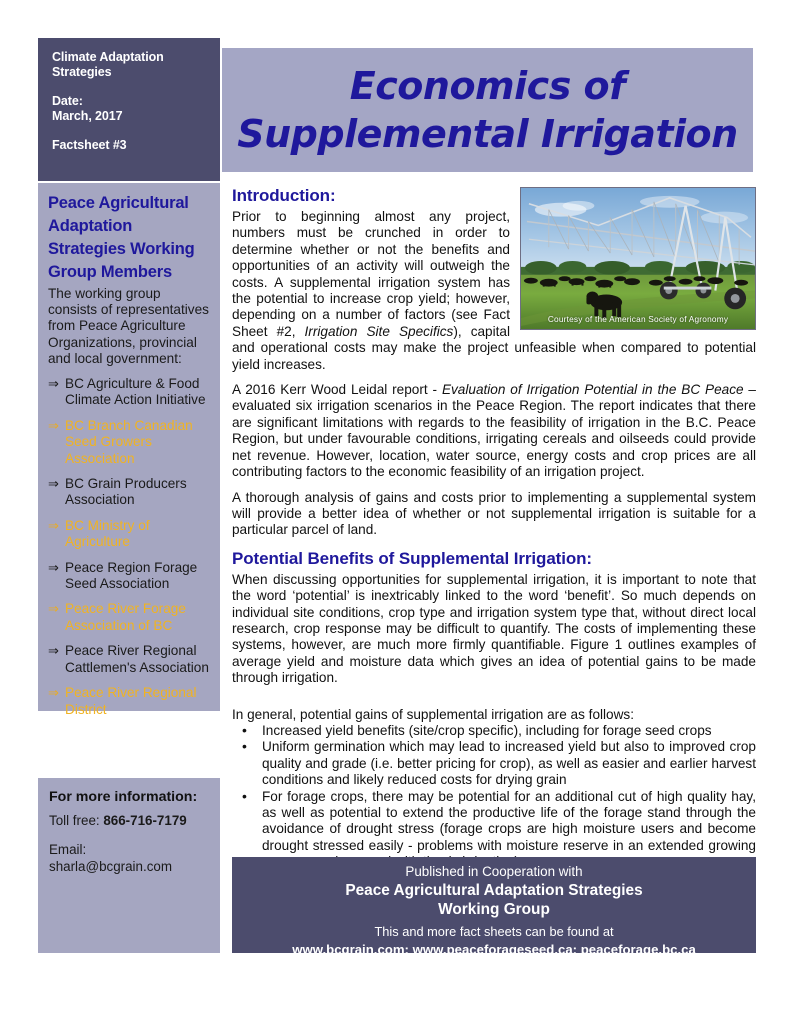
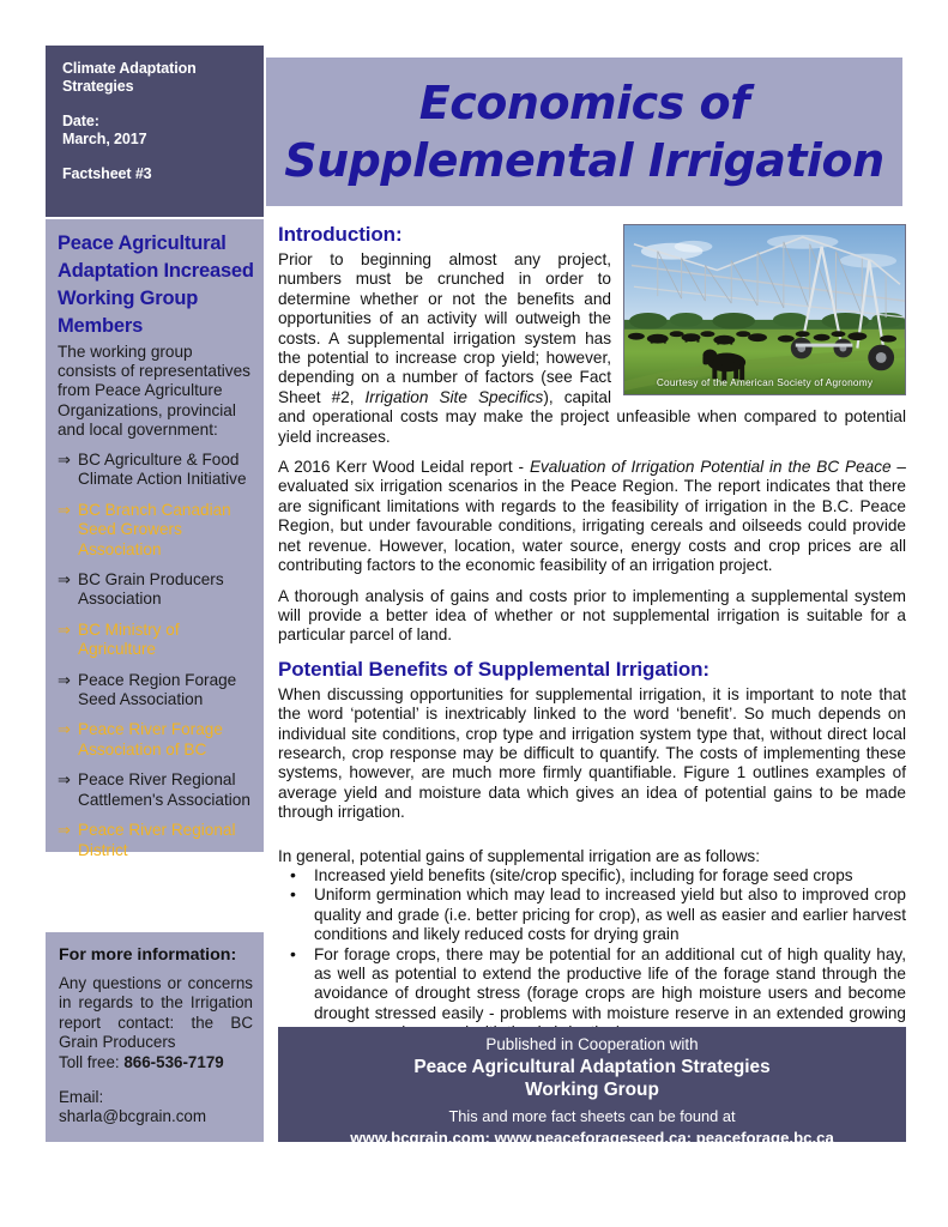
  Climate Adaptation
  Strategies
  Date:
  March, 2017
  Factsheet #3
  Economics of
  Supplemental Irrigation
- Peace Agricultural Adaptation Strategies Working Group Members
+ Peace Agricultural Adaptation Increased Working Group Members
  The working group consists of representatives from Peace Agriculture Organizations, provincial and local government:
  ⇒
  BC Agriculture & Food Climate Action Initiative
  ⇒
  BC Branch Canadian Seed Growers Association
  ⇒
  BC Grain Producers Association
  ⇒
  BC Ministry of Agriculture
  ⇒
  Peace Region Forage Seed Association
  ⇒
  Peace River Forage Association of BC
  ⇒
  Peace River Regional Cattlemen's Association
  ⇒
  Peace River Regional District
  For more information:
+ Any questions or concerns in regards to the Irrigation report contact: the BC Grain Producers
- Toll free: 866-716-7179
+ Toll free: 866-536-7179
  Email:
  sharla@bcgrain.com
  Courtesy of the American Society of Agronomy
  Introduction:
  Prior to beginning almost any project, numbers must be crunched in order to determine whether or not the benefits and opportunities of an activity will outweigh the costs. A supplemental irrigation system has the potential to increase crop yield; however, depending on a number of factors (see Fact Sheet #2, Irrigation Site Specifics), capital and operational costs may make the project unfeasible when compared to potential yield increases.
  A 2016 Kerr Wood Leidal report - Evaluation of Irrigation Potential in the BC Peace – evaluated six irrigation scenarios in the Peace Region. The report indicates that there are significant limitations with regards to the feasibility of irrigation in the B.C. Peace Region, but under favourable conditions, irrigating cereals and oilseeds could provide net revenue. However, location, water source, energy costs and crop prices are all contributing factors to the economic feasibility of an irrigation project.
  A thorough analysis of gains and costs prior to implementing a supplemental system will provide a better idea of whether or not supplemental irrigation is suitable for a particular parcel of land.
  Potential Benefits of Supplemental Irrigation:
  When discussing opportunities for supplemental irrigation, it is important to note that the word ‘potential’ is inextricably linked to the word ‘benefit’. So much depends on individual site conditions, crop type and irrigation system type that, without direct local research, crop response may be difficult to quantify. The costs of implementing these systems, however, are much more firmly quantifiable. Figure 1 outlines examples of average yield and moisture data which gives an idea of potential gains to be made through irrigation.
  In general, potential gains of supplemental irrigation are as follows:
  Increased yield benefits (site/crop specific), including for forage seed crops
  Uniform germination which may lead to increased yield but also to improved crop quality and grade (i.e. better pricing for crop), as well as easier and earlier harvest conditions and likely reduced costs for drying grain
  For forage crops, there may be potential for an additional cut of high quality hay, as well as potential to extend the productive life of the forage stand through the avoidance of drought stress (forage crops are high moisture users and become drought stressed easily - problems with moisture reserve in an extended growing
  Published in Cooperation with
  Peace Agricultural Adaptation Strategies
  Working Group
  This and more fact sheets can be found at
  www.bcgrain.com; www.peaceforageseed.ca; peaceforage.bc.ca
